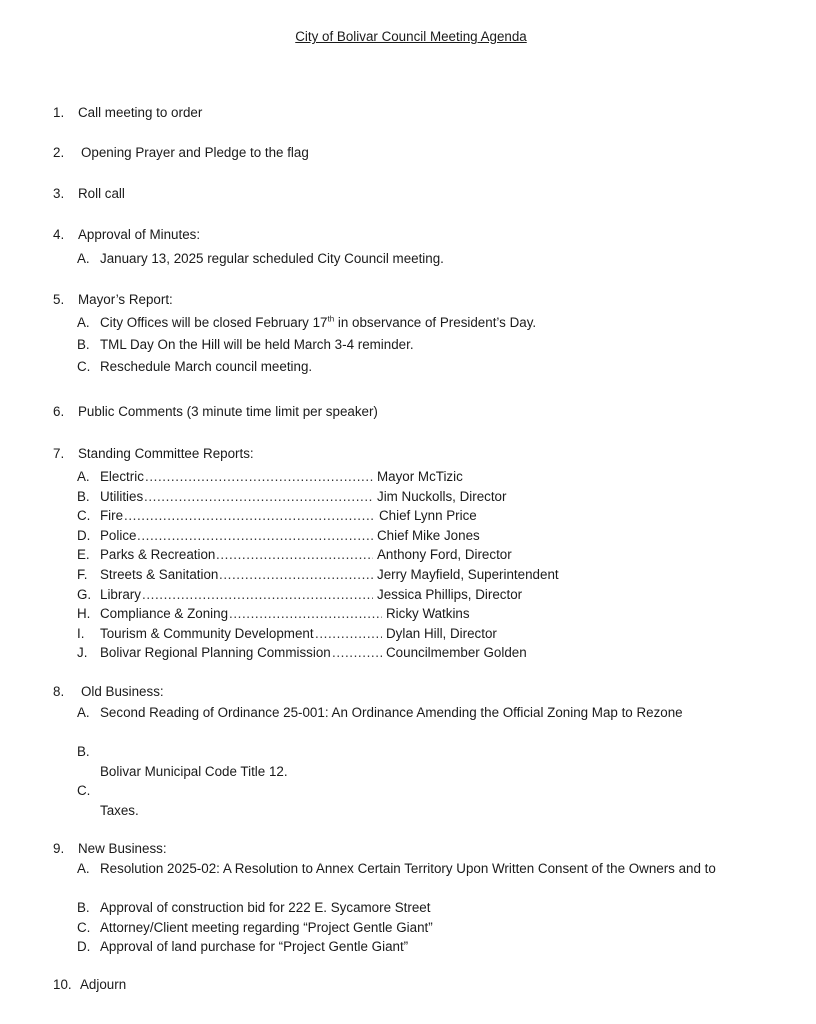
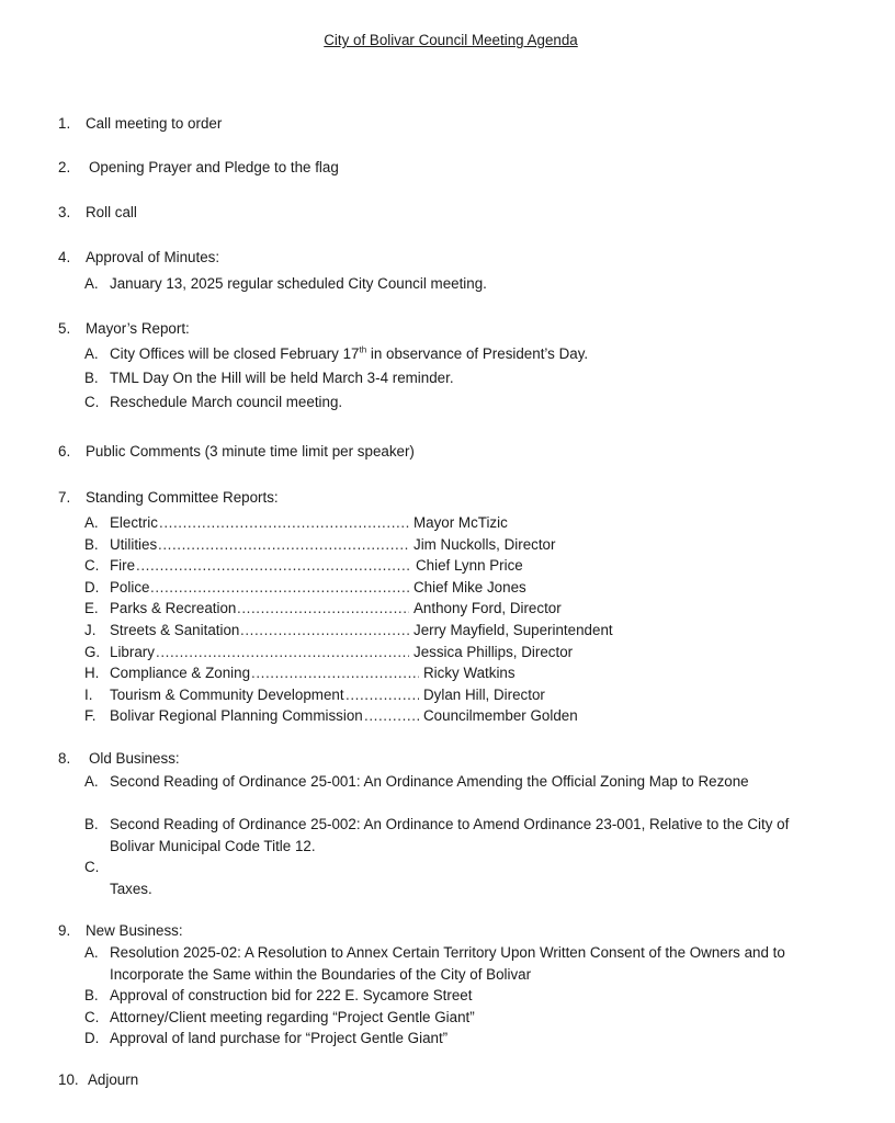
  City of Bolivar Council Meeting Agenda
  1.
  Call meeting to order
  2.
  Opening Prayer and Pledge to the flag
  3.
  Roll call
  4.
  Approval of Minutes:
  A.
  January 13, 2025 regular scheduled City Council meeting.
  5.
  Mayor’s Report:
  A.
  City Offices will be closed February 17th in observance of President’s Day.
  B.
  TML Day On the Hill will be held March 3-4 reminder.
  C.
  Reschedule March council meeting.
  6.
  Public Comments (3 minute time limit per speaker)
  7.
  Standing Committee Reports:
  A.
  Electric
  Mayor McTizic
  B.
  Utilities
  Jim Nuckolls, Director
  C.
  Fire
  Chief Lynn Price
  D.
  Police
  Chief Mike Jones
  E.
  Parks & Recreation
  Anthony Ford, Director
- F.
+ J.
  Streets & Sanitation
  Jerry Mayfield, Superintendent
  G.
  Library
  Jessica Phillips, Director
  H.
  Compliance & Zoning
  Ricky Watkins
  I.
  Tourism & Community Development
  Dylan Hill, Director
- J.
+ F.
  Bolivar Regional Planning Commission
  Councilmember Golden
  8.
  Old Business:
  A.
  Second Reading of Ordinance 25-001: An Ordinance Amending the Official Zoning Map to Rezone
  B.
+ Second Reading of Ordinance 25-002: An Ordinance to Amend Ordinance 23-001, Relative to the City of
  Bolivar Municipal Code Title 12.
  C.
  Taxes.
  9.
  New Business:
  A.
  Resolution 2025-02: A Resolution to Annex Certain Territory Upon Written Consent of the Owners and to
+ Incorporate the Same within the Boundaries of the City of Bolivar
  B.
  Approval of construction bid for 222 E. Sycamore Street
  C.
  Attorney/Client meeting regarding “Project Gentle Giant”
  D.
  Approval of land purchase for “Project Gentle Giant”
  10.
  Adjourn
